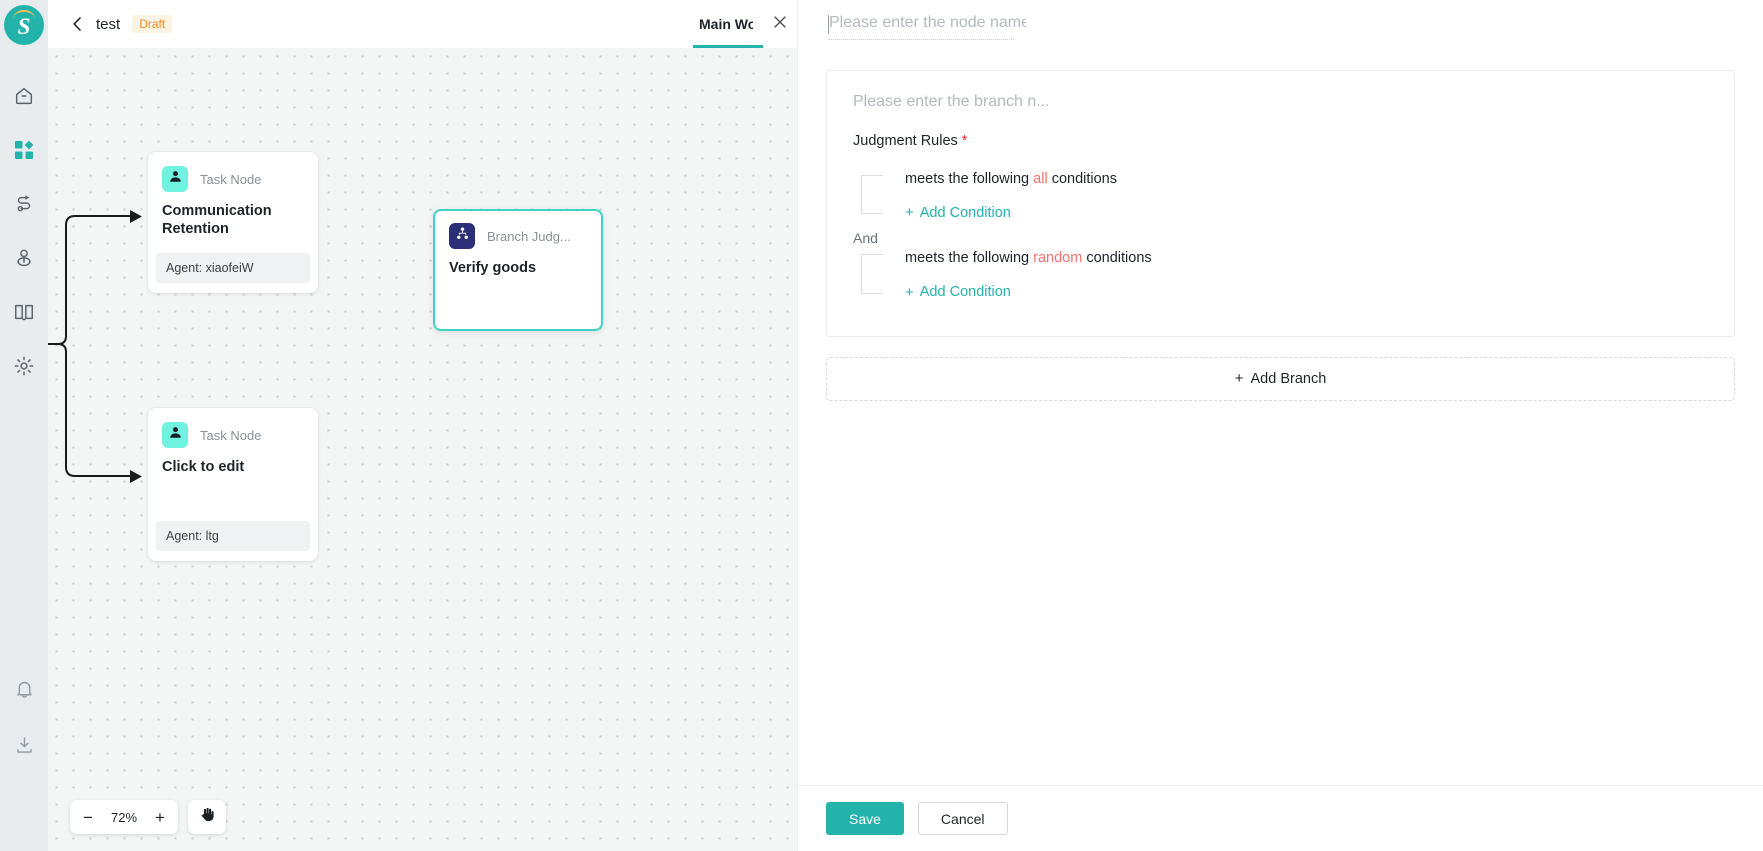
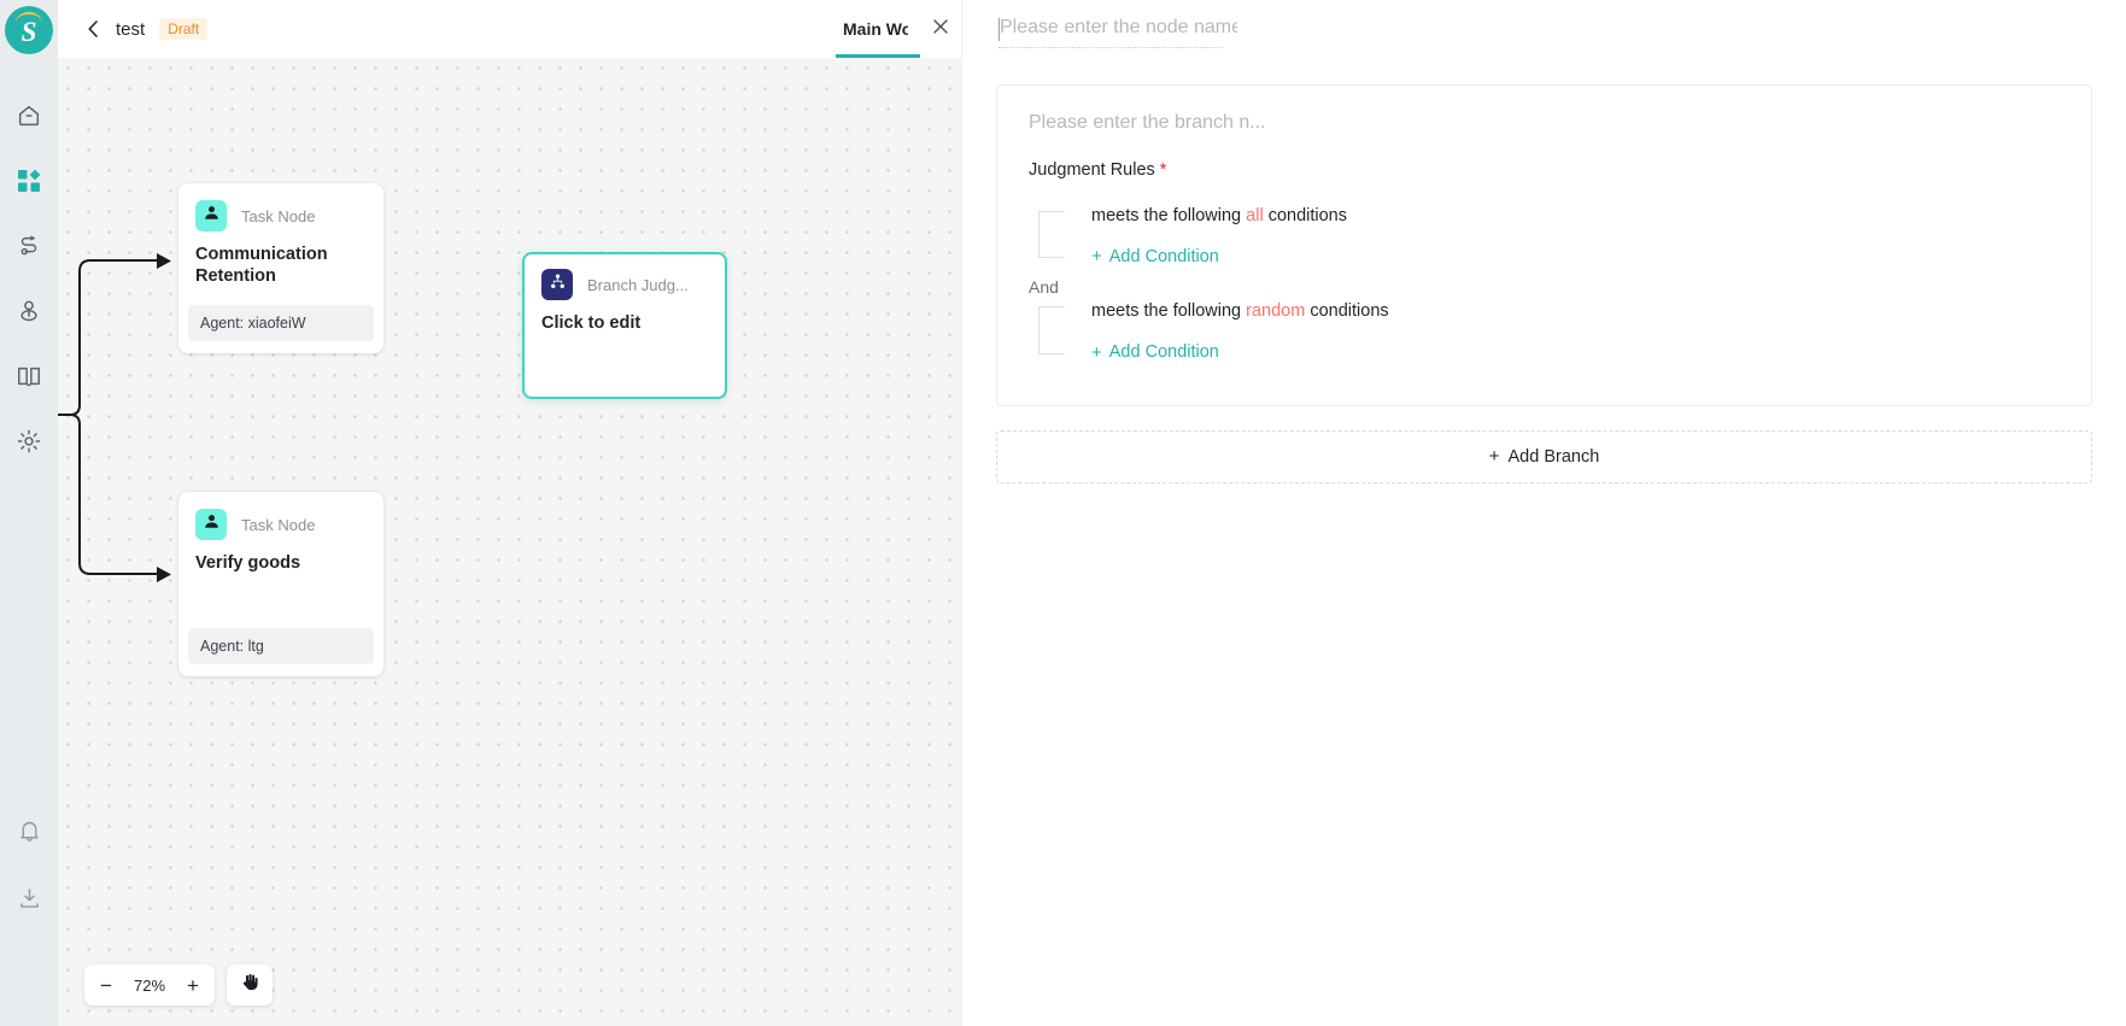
  S
  test
  Draft
  Main Wo
  Task Node
  Communication Retention
  Agent: xiaofeiW
  Branch Judg...
- Verify goods
+ Click to edit
  Task Node
- Click to edit
+ Verify goods
  Agent: ltg
  −
  72%
  +
  Please enter the node name
  Please enter the branch n...
  Judgment Rules *
  meets the following all conditions
  +
  Add Condition
  And
  meets the following random conditions
  +
  Add Condition
  +
  Add Branch
- Save
- Cancel
